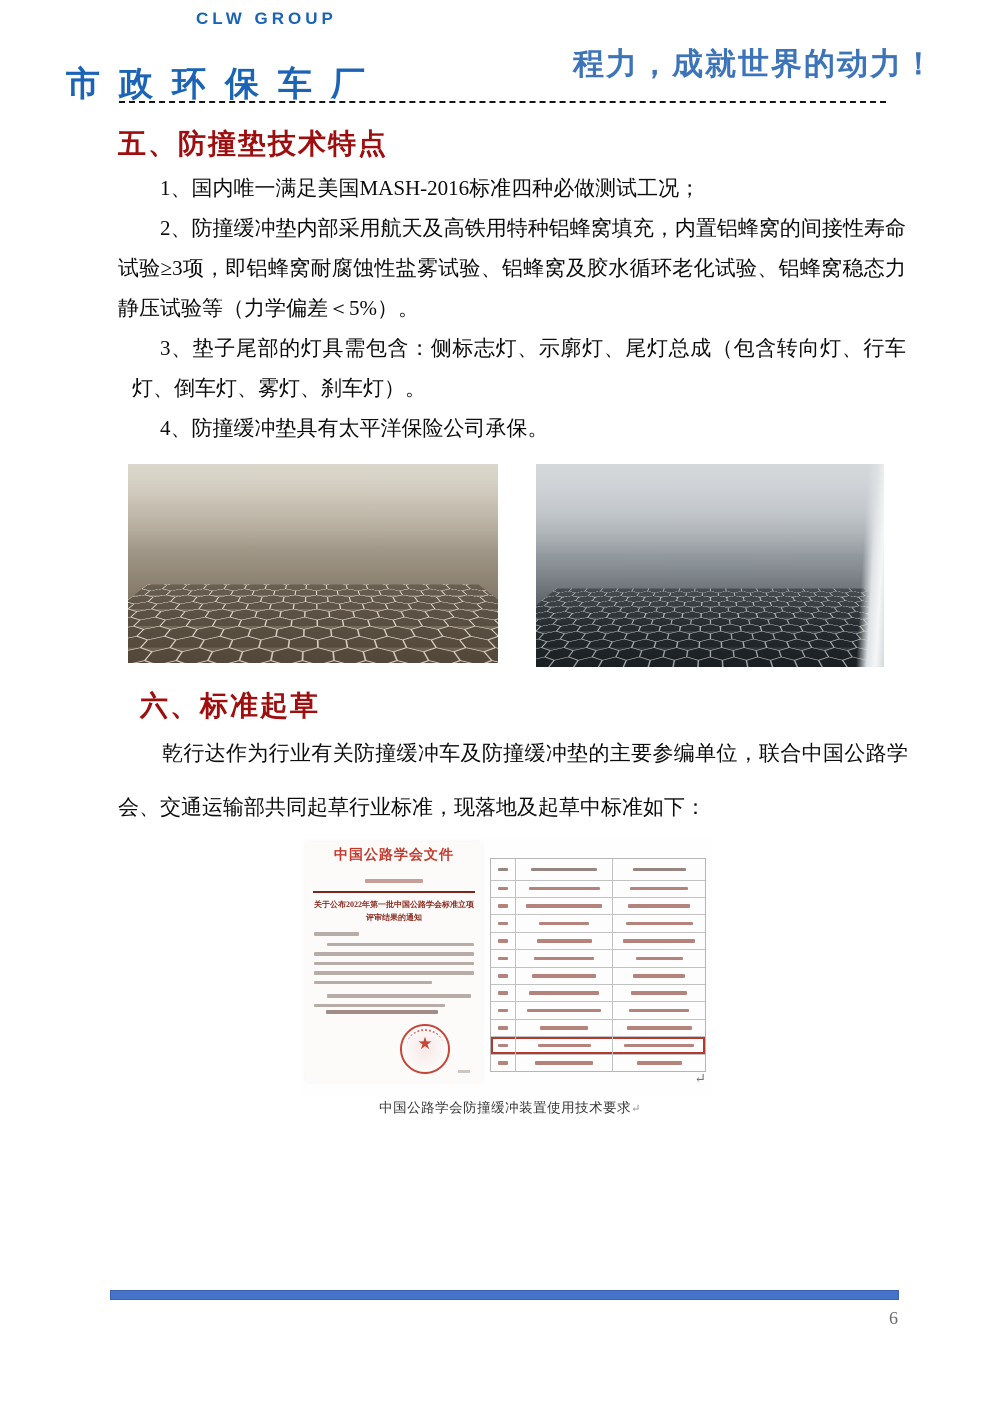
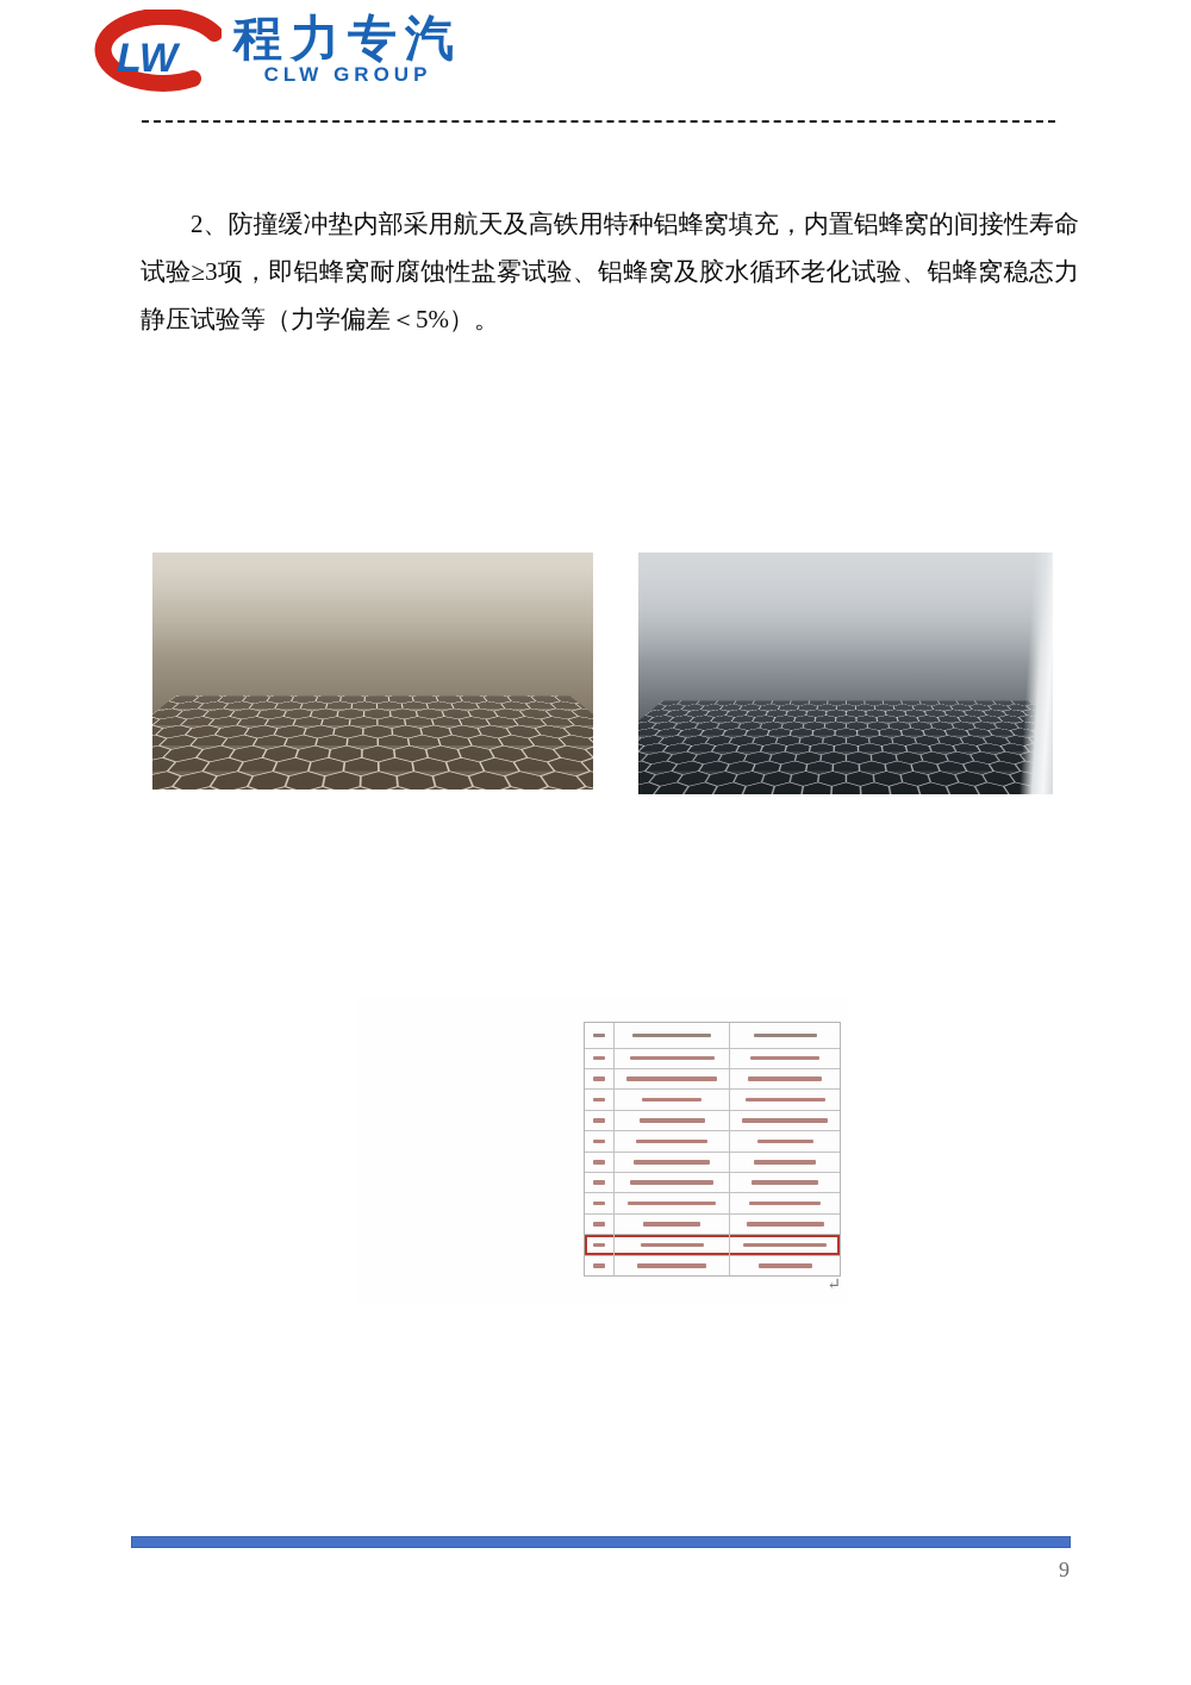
+ LW
+ 程力专汽
  CLW GROUP
- 市政环保车厂
- 程力，成就世界的动力！
- 五、防撞垫技术特点
- 1、国内唯一满足美国MASH-2016标准四种必做测试工况；
  2、防撞缓冲垫内部采用航天及高铁用特种铝蜂窝填充，内置铝蜂窝的间接性寿命试验≥3项，即铝蜂窝耐腐蚀性盐雾试验、铝蜂窝及胶水循环老化试验、铝蜂窝稳态力静压试验等（力学偏差＜5%）。
- 3、垫子尾部的灯具需包含：侧标志灯、示廓灯、尾灯总成（包含转向灯、行车灯、倒车灯、雾灯、刹车灯）。
- 4、防撞缓冲垫具有太平洋保险公司承保。
- 六、标准起草
- 乾行达作为行业有关防撞缓冲车及防撞缓冲垫的主要参编单位，联合中国公路学会、交通运输部共同起草行业标准，现落地及起草中标准如下：
- 中国公路学会文件
- 关于公布2022年第一批中国公路学会标准立项
- 评审结果的通知
- ★
  ↵
- 中国公路学会防撞缓冲装置使用技术要求↵
- 6
+ 9
